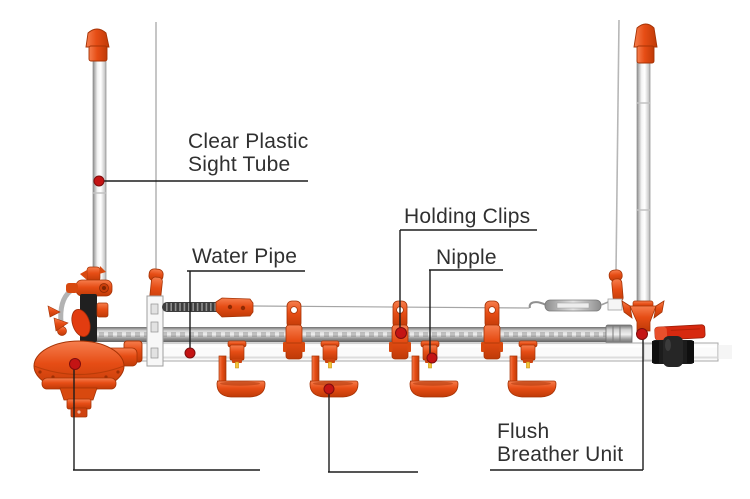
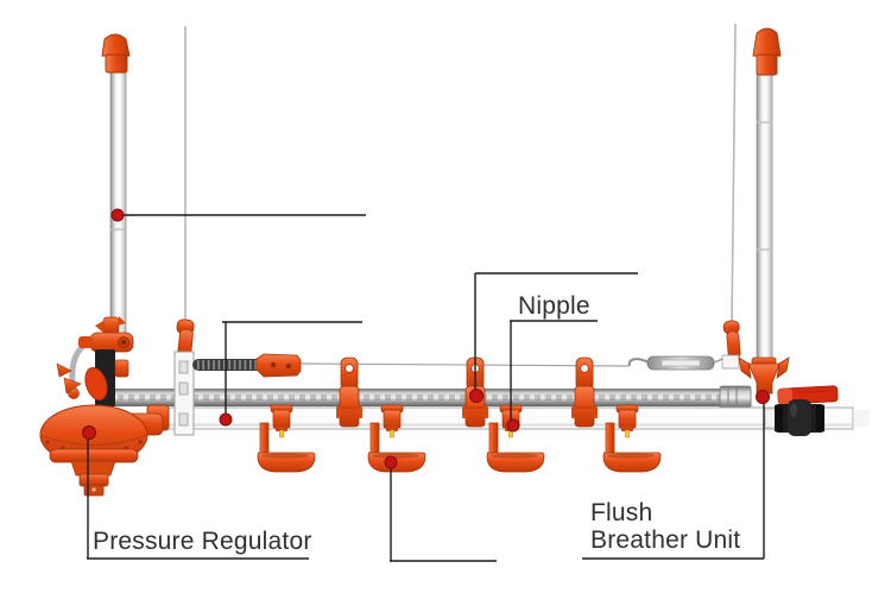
- Clear Plastic
- Sight Tube
- Water Pipe
- Holding Clips
  Nipple
+ Pressure Regulator
  Flush
  Breather Unit
